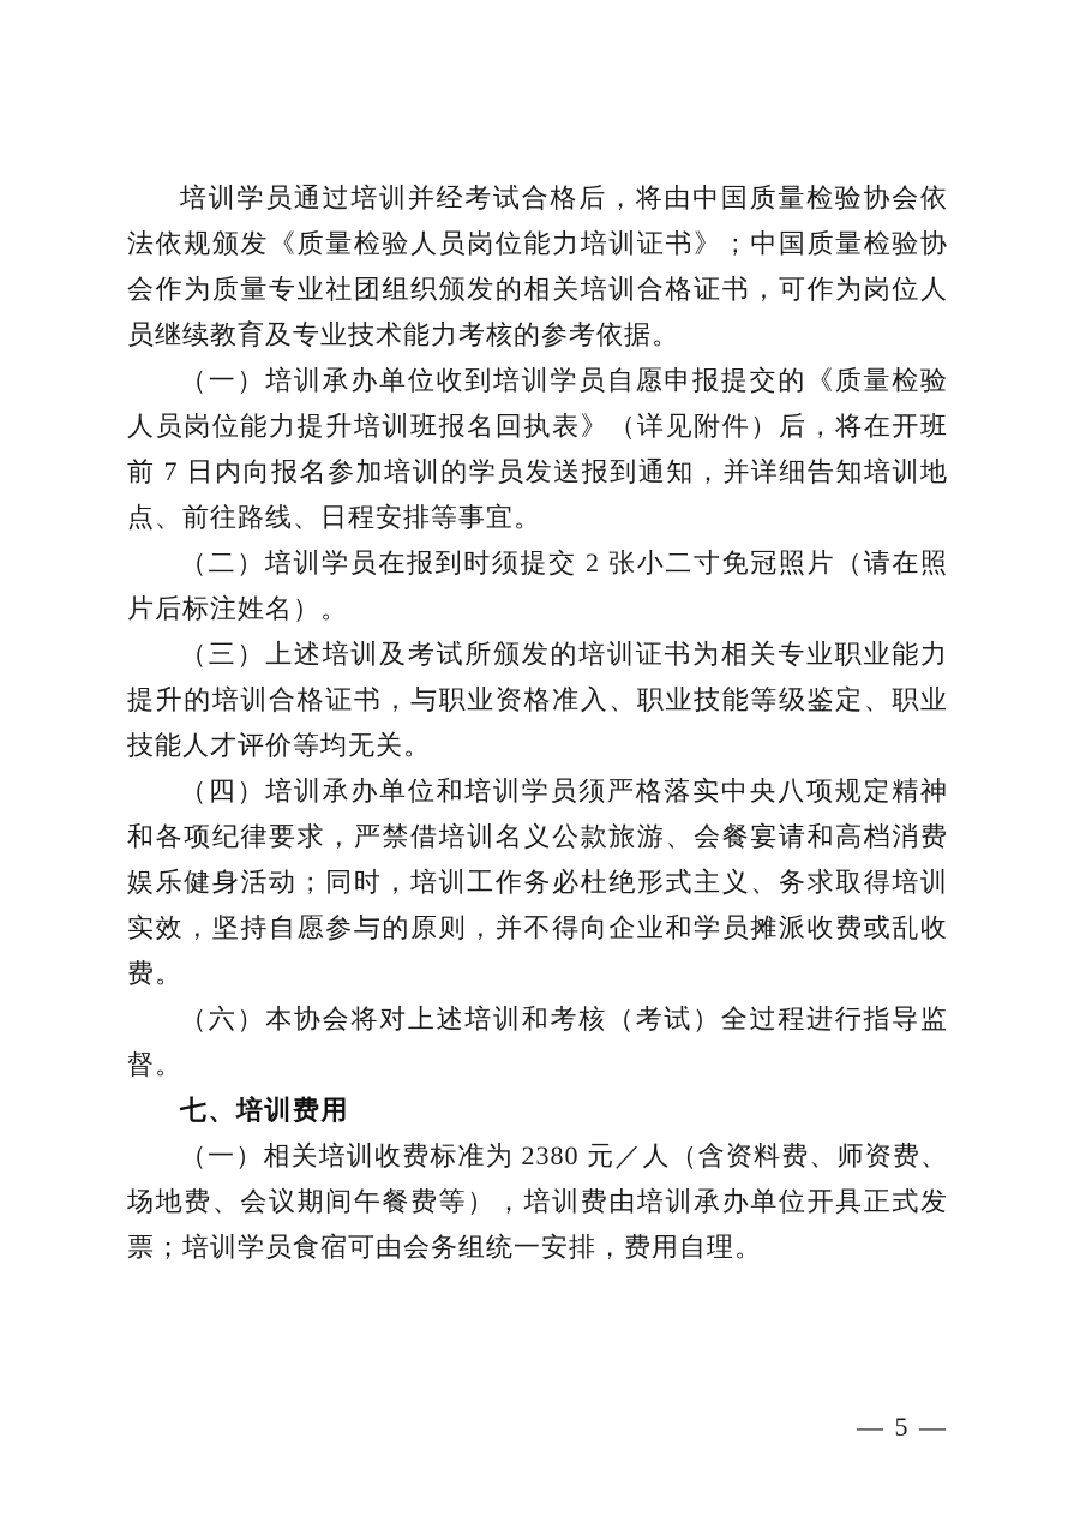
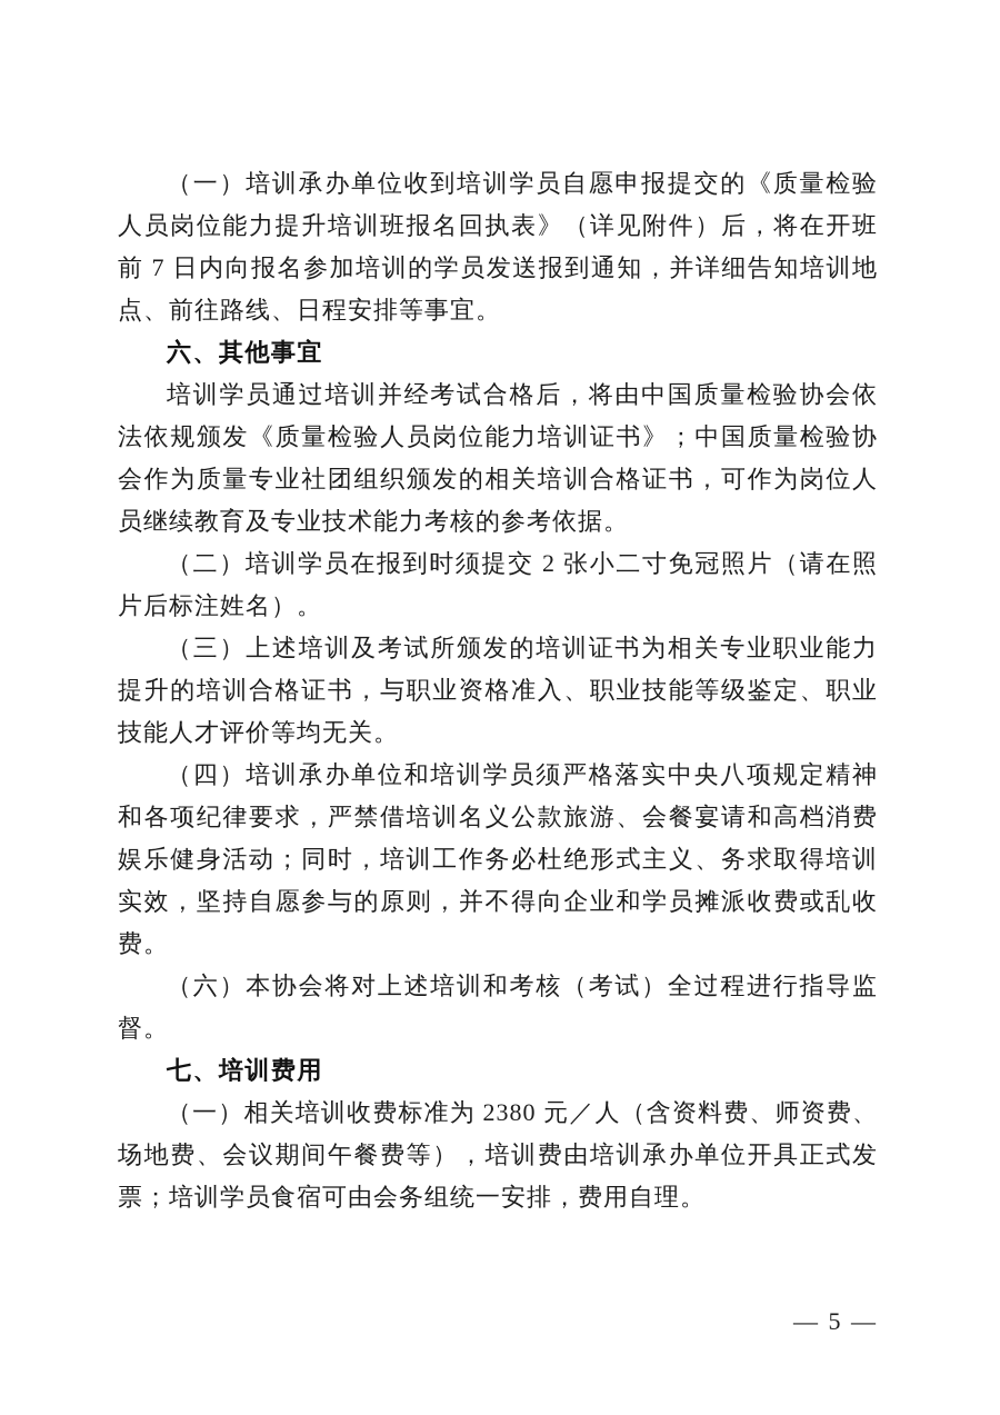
- 培训学员通过培训并经考试合格后，将由中国质量检验协会依法依规颁发《质量检验人员岗位能力培训证书》；中国质量检验协会作为质量专业社团组织颁发的相关培训合格证书，可作为岗位人员继续教育及专业技术能力考核的参考依据。
+ （一）培训承办单位收到培训学员自愿申报提交的《质量检验人员岗位能力提升培训班报名回执表》（详见附件）后，将在开班前 7 日内向报名参加培训的学员发送报到通知，并详细告知培训地点、前往路线、日程安排等事宜。
+ 六、其他事宜
- （一）培训承办单位收到培训学员自愿申报提交的《质量检验人员岗位能力提升培训班报名回执表》（详见附件）后，将在开班前 7 日内向报名参加培训的学员发送报到通知，并详细告知培训地点、前往路线、日程安排等事宜。
+ 培训学员通过培训并经考试合格后，将由中国质量检验协会依法依规颁发《质量检验人员岗位能力培训证书》；中国质量检验协会作为质量专业社团组织颁发的相关培训合格证书，可作为岗位人员继续教育及专业技术能力考核的参考依据。
  （二）培训学员在报到时须提交 2 张小二寸免冠照片（请在照片后标注姓名）。
  （三）上述培训及考试所颁发的培训证书为相关专业职业能力提升的培训合格证书，与职业资格准入、职业技能等级鉴定、职业技能人才评价等均无关。
  （四）培训承办单位和培训学员须严格落实中央八项规定精神和各项纪律要求，严禁借培训名义公款旅游、会餐宴请和高档消费娱乐健身活动；同时，培训工作务必杜绝形式主义、务求取得培训实效，坚持自愿参与的原则，并不得向企业和学员摊派收费或乱收费。
  （六）本协会将对上述培训和考核（考试）全过程进行指导监督。
  七、培训费用
  （一）相关培训收费标准为 2380 元／人（含资料费、师资费、场地费、会议期间午餐费等），培训费由培训承办单位开具正式发票；培训学员食宿可由会务组统一安排，费用自理。
  — 5 —
